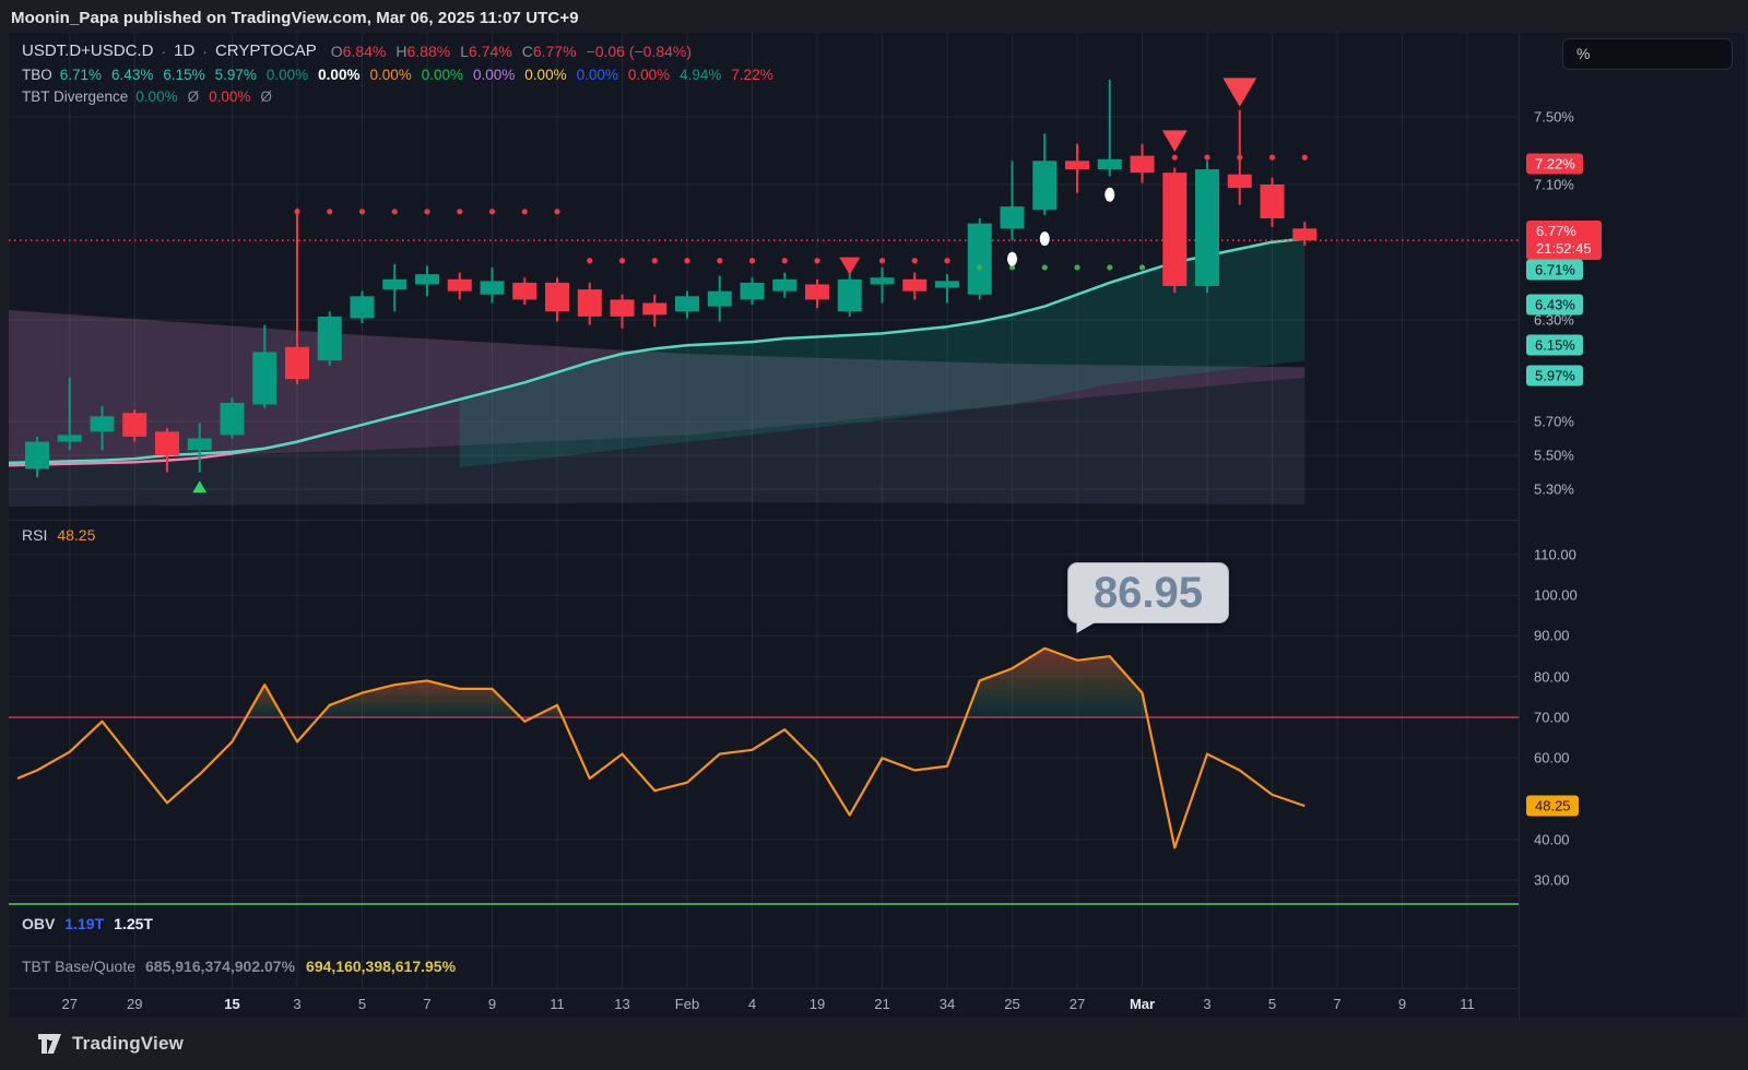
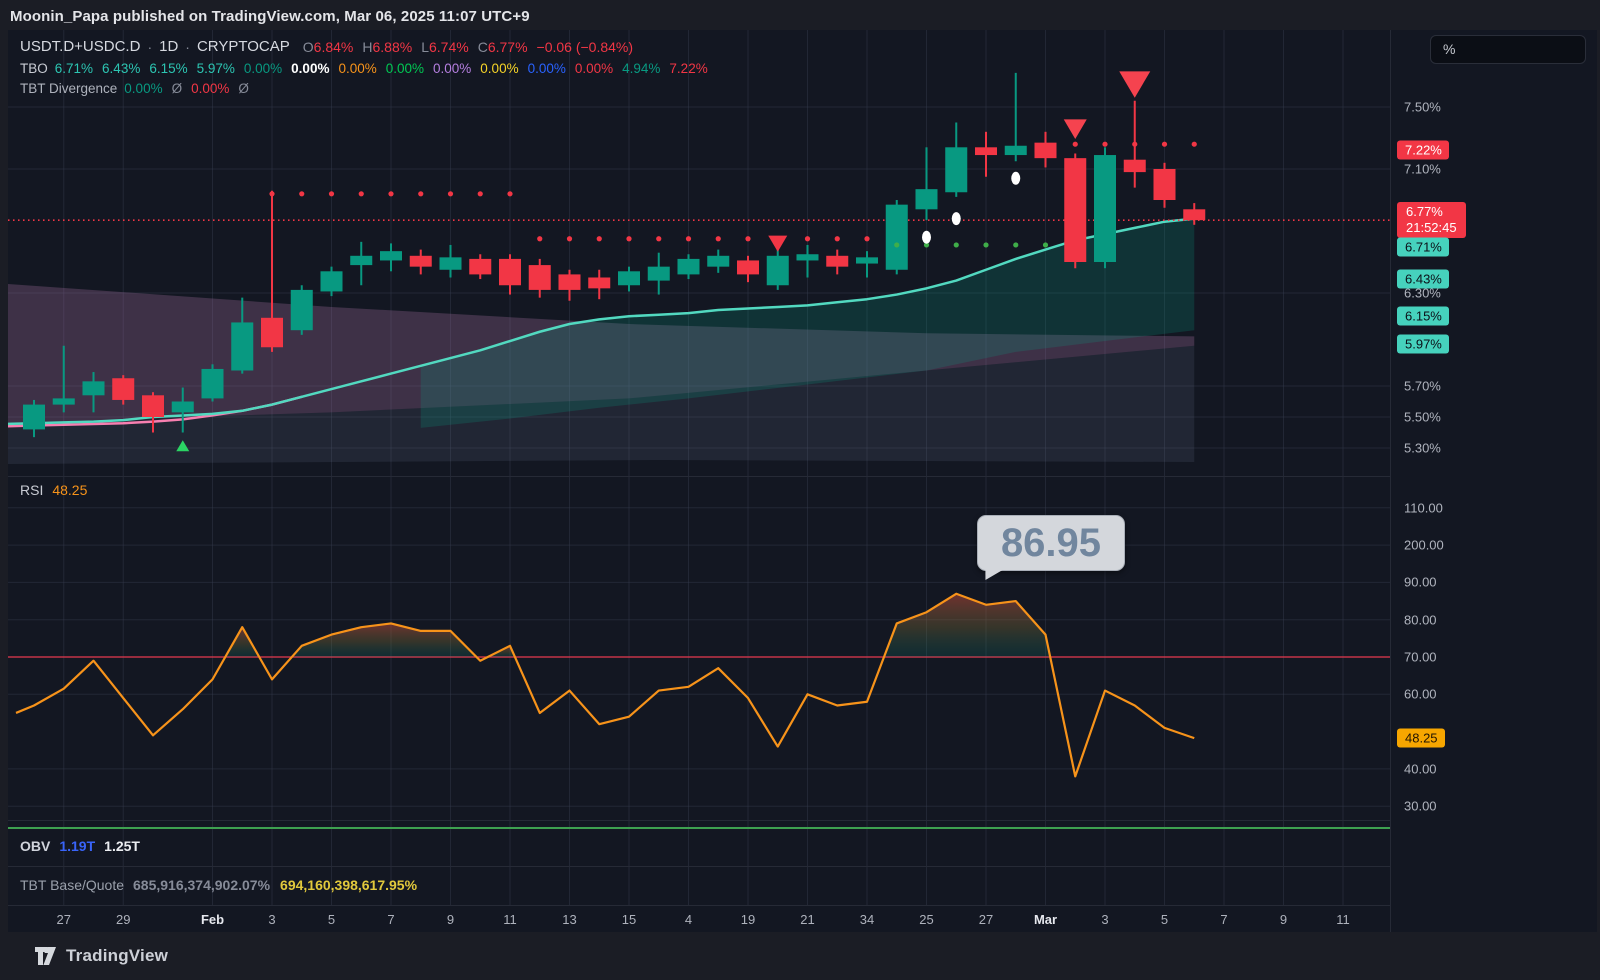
  Moonin_Papa published on TradingView.com, Mar 06, 2025 11:07 UTC+9
  USDT.D+USDC.D
  ·
  1D
  ·
  CRYPTOCAP
  O6.84%
  H6.88%
  L6.74%
  C6.77%
  −0.06 (−0.84%)
  TBO
  6.71%
  6.43%
  6.15%
  5.97%
  0.00%
  0.00%
  0.00%
  0.00%
  0.00%
  0.00%
  0.00%
  0.00%
  4.94%
  7.22%
  TBT Divergence
  0.00%
  Ø
  0.00%
  Ø
  RSI
  48.25
  86.95
  OBV
  1.19T
  1.25T
  TBT Base/Quote
  685,916,374,902.07%
  694,160,398,617.95%
  27
  29
- 15
+ Feb
  3
  5
  7
  9
  11
  13
- Feb
+ 15
  4
  19
  21
  34
  25
  27
  Mar
  3
  5
  7
  9
  11
  %
  7.50%
  7.10%
  6.30%
  5.70%
  5.50%
  5.30%
  110.00
- 100.00
+ 200.00
  90.00
  80.00
  70.00
  60.00
  40.00
  30.00
  7.22%
  6.77%
  21:52:45
  6.71%
  6.43%
  6.15%
  5.97%
  48.25
  TradingView
